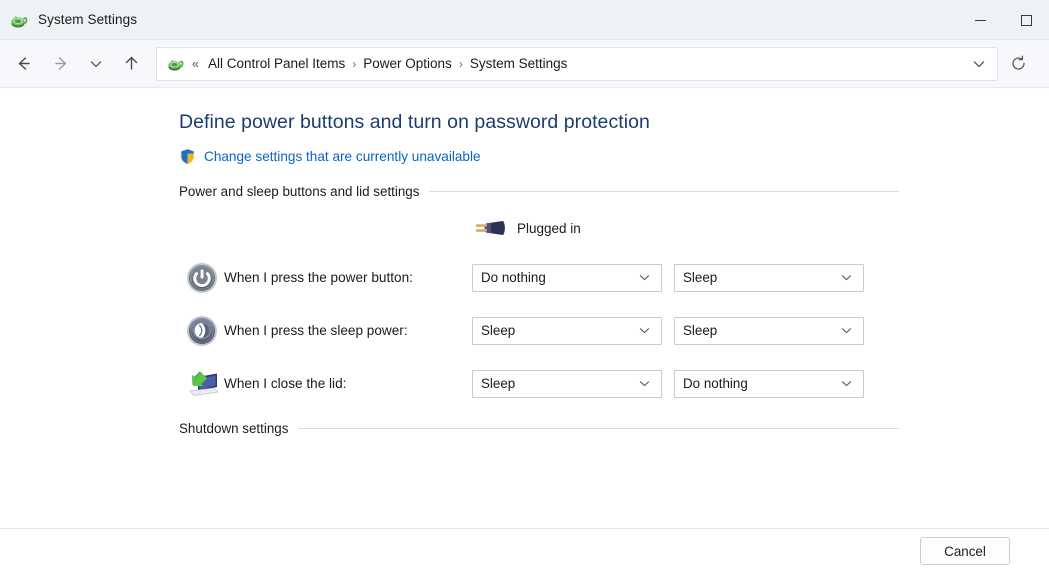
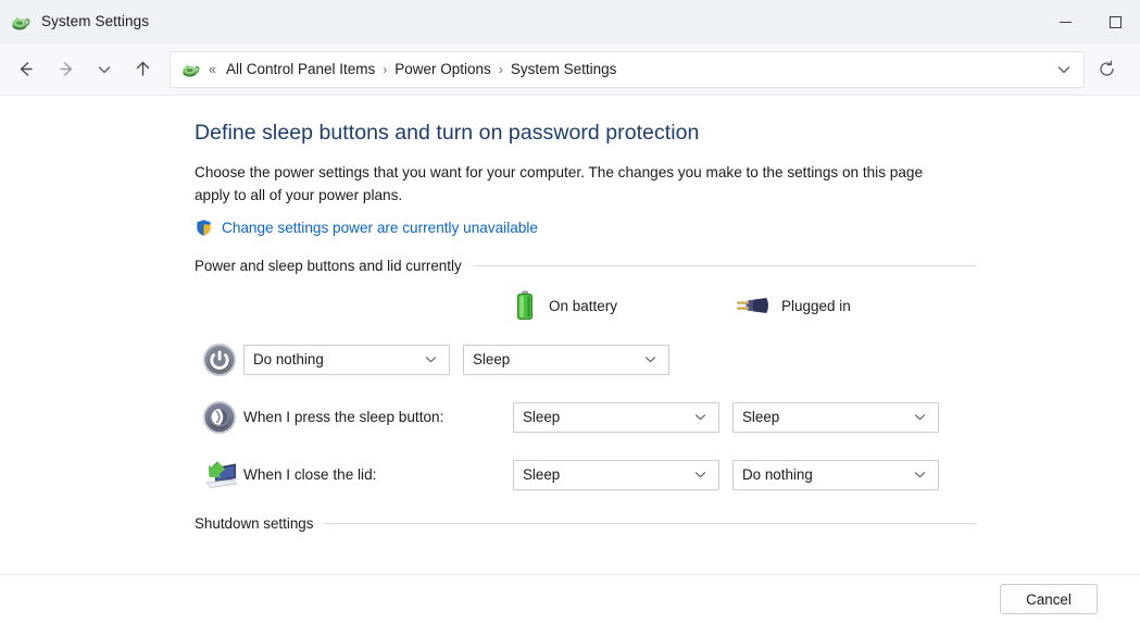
  System Settings
  «
  All Control Panel Items
  ›
  Power Options
  ›
  System Settings
- Define power buttons and turn on password protection
+ Define sleep buttons and turn on password protection
+ Choose the power settings that you want for your computer. The changes you make to the settings on this page apply to all of your power plans.
- Change settings that are currently unavailable
+ Change settings power are currently unavailable
- Power and sleep buttons and lid settings
+ Power and sleep buttons and lid currently
+ On battery
  Plugged in
- When I press the power button:
  Do nothing
  Sleep
- When I press the sleep power:
+ When I press the sleep button:
  Sleep
  Sleep
  When I close the lid:
  Sleep
  Do nothing
  Shutdown settings
  Cancel
